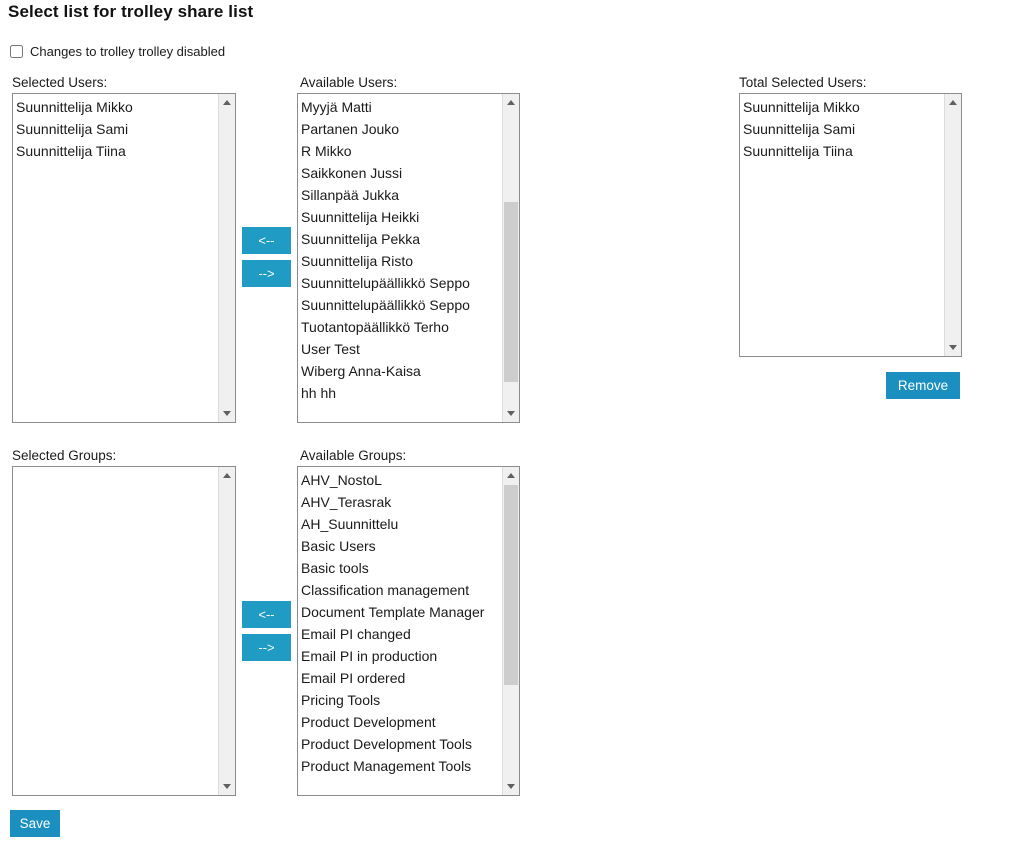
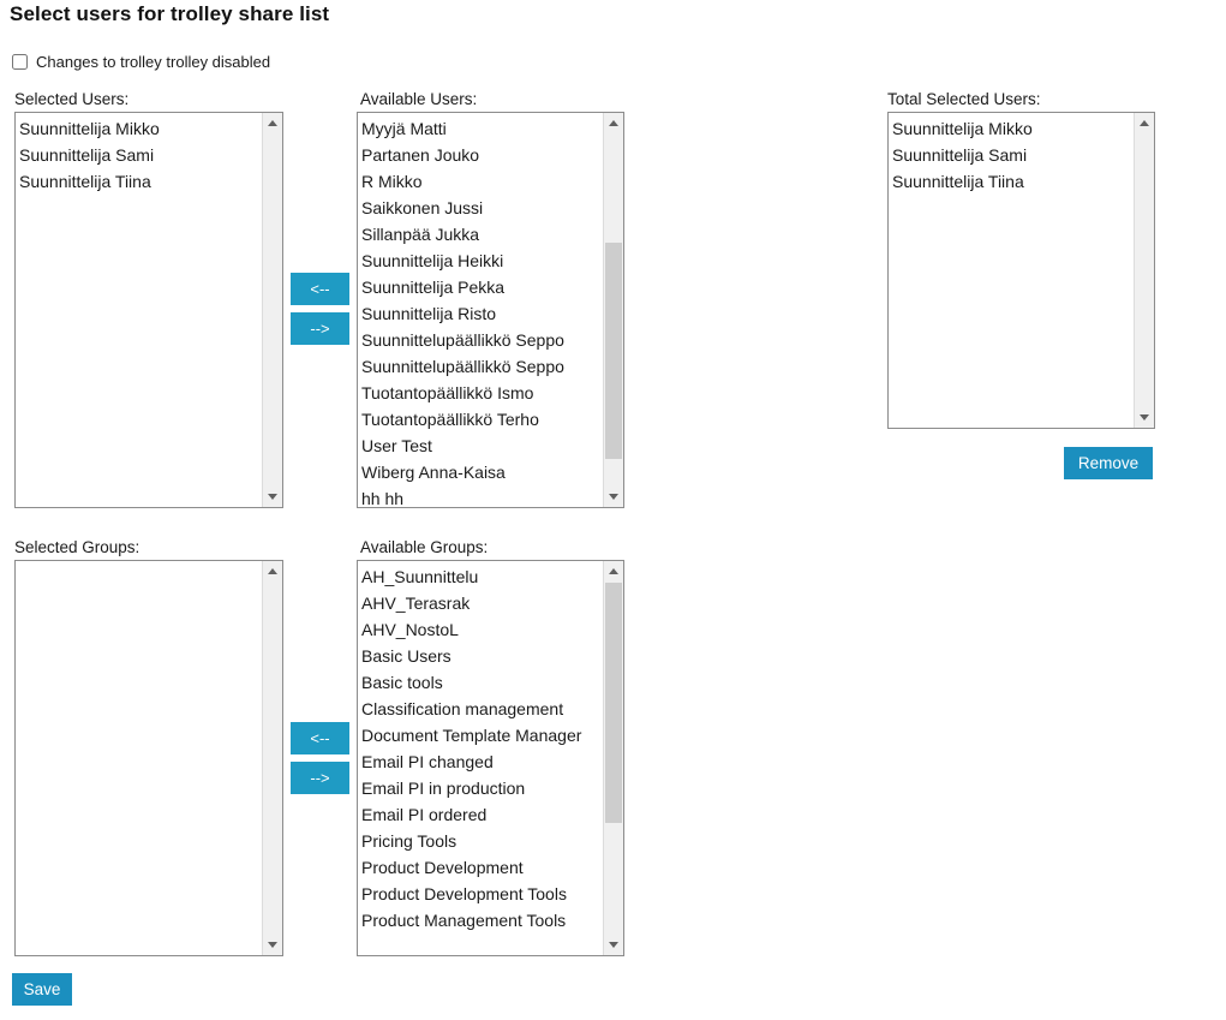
- Select list for trolley share list
+ Select users for trolley share list
  Changes to trolley trolley disabled
  Selected Users:
  Available Users:
  Total Selected Users:
  Selected Groups:
  Available Groups:
  Suunnittelija Mikko
  Suunnittelija Sami
  Suunnittelija Tiina
  <--
  -->
  Myyjä Matti
  Partanen Jouko
  R Mikko
  Saikkonen Jussi
  Sillanpää Jukka
  Suunnittelija Heikki
  Suunnittelija Pekka
  Suunnittelija Risto
  Suunnittelupäällikkö Seppo
  Suunnittelupäällikkö Seppo
+ Tuotantopäällikkö Ismo
  Tuotantopäällikkö Terho
  User Test
  Wiberg Anna-Kaisa
  hh hh
  Suunnittelija Mikko
  Suunnittelija Sami
  Suunnittelija Tiina
  Remove
  <--
  -->
- AHV_NostoL
+ AH_Suunnittelu
  AHV_Terasrak
- AH_Suunnittelu
+ AHV_NostoL
  Basic Users
  Basic tools
  Classification management
  Document Template Manager
  Email PI changed
  Email PI in production
  Email PI ordered
  Pricing Tools
  Product Development
  Product Development Tools
  Product Management Tools
  Save
